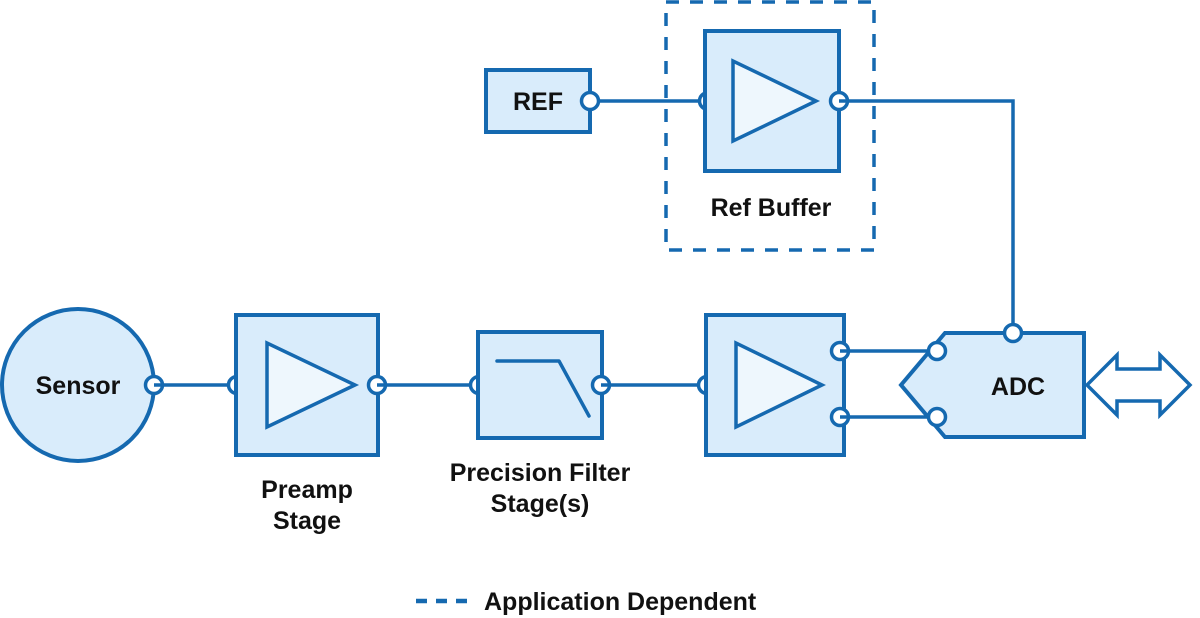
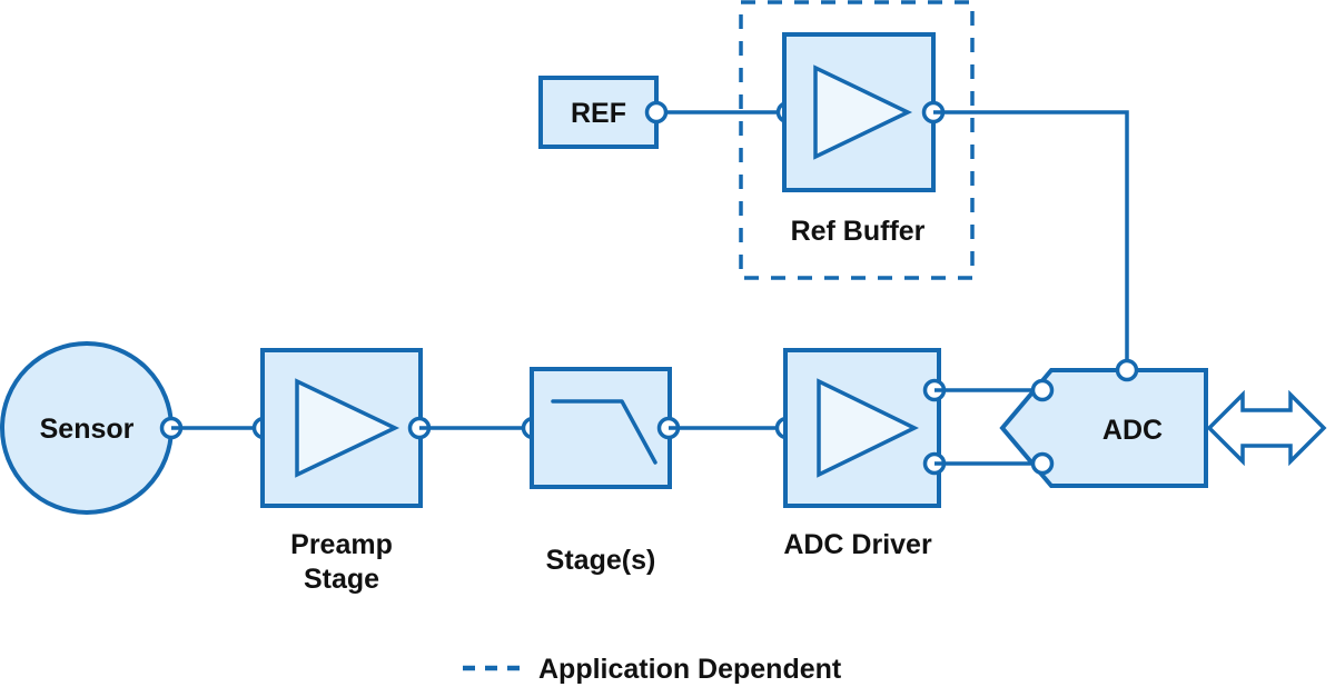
  REF
  Ref Buffer
  Sensor
  Preamp
  Stage
- Precision Filter
  Stage(s)
+ ADC Driver
  ADC
  Application Dependent
